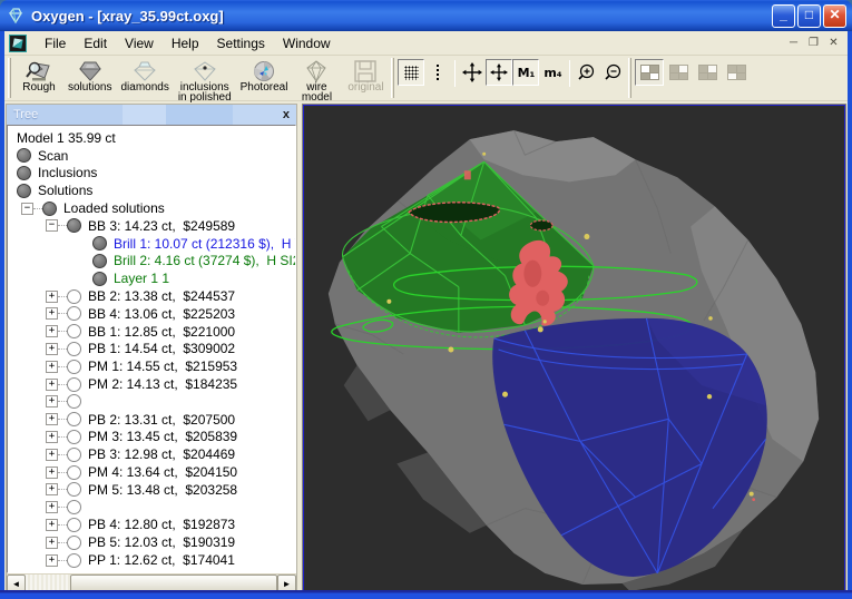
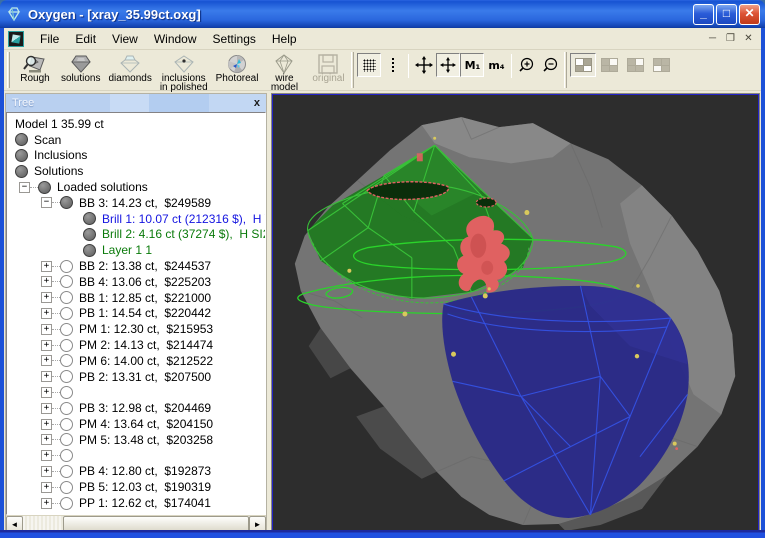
  Oxygen - [xray_35.99ct.oxg]
  _
  □
  ✕
  File
  Edit
  View
- Help
+ Window
  Settings
- Window
+ Help
  ─
  ❐
  ✕
  Rough
  solutions
  diamonds
  inclusions
  in polished
  Photoreal
  wire
  model
  original
  M₁
  m₄
  Tree
  x
  Model 1 35.99 ct
  Scan
  Inclusions
  Solutions
  −
  Loaded solutions
  −
  BB 3: 14.23 ct, $249589
  Brill 1: 10.07 ct (212316 $), H
  Brill 2: 4.16 ct (37274 $), H SI
  Layer 1 1
  +
  BB 2: 13.38 ct, $244537
  +
  BB 4: 13.06 ct, $225203
  +
  BB 1: 12.85 ct, $221000
  +
- PB 1: 14.54 ct, $309002
+ PB 1: 14.54 ct, $220442
  +
- PM 1: 14.55 ct, $215953
+ PM 1: 12.30 ct, $215953
  +
- PM 2: 14.13 ct, $184235
+ PM 2: 14.13 ct, $214474
  +
+ PM 6: 14.00 ct, $212522
  +
  PB 2: 13.31 ct, $207500
  +
- PM 3: 13.45 ct, $205839
  +
  PB 3: 12.98 ct, $204469
  +
  PM 4: 13.64 ct, $204150
  +
  PM 5: 13.48 ct, $203258
  +
  +
  PB 4: 12.80 ct, $192873
  +
  PB 5: 12.03 ct, $190319
  +
  PP 1: 12.62 ct, $174041
  ◄
  ►
